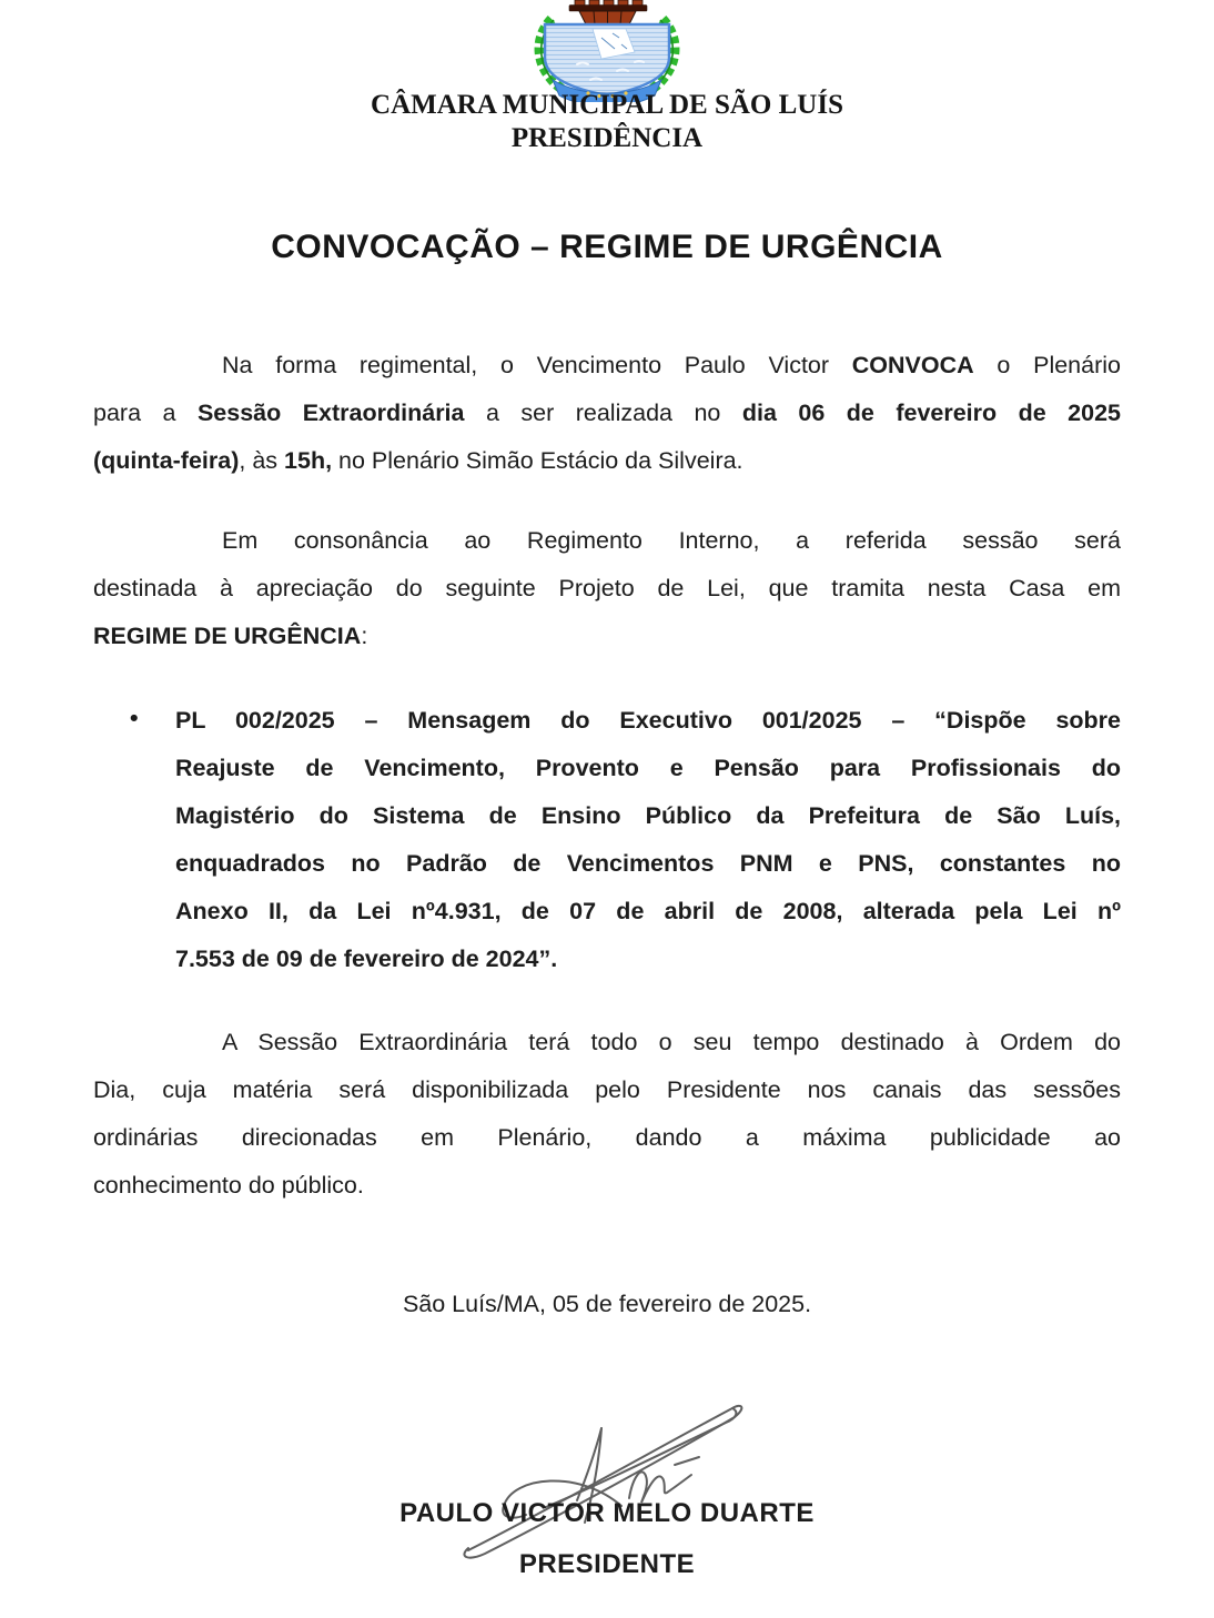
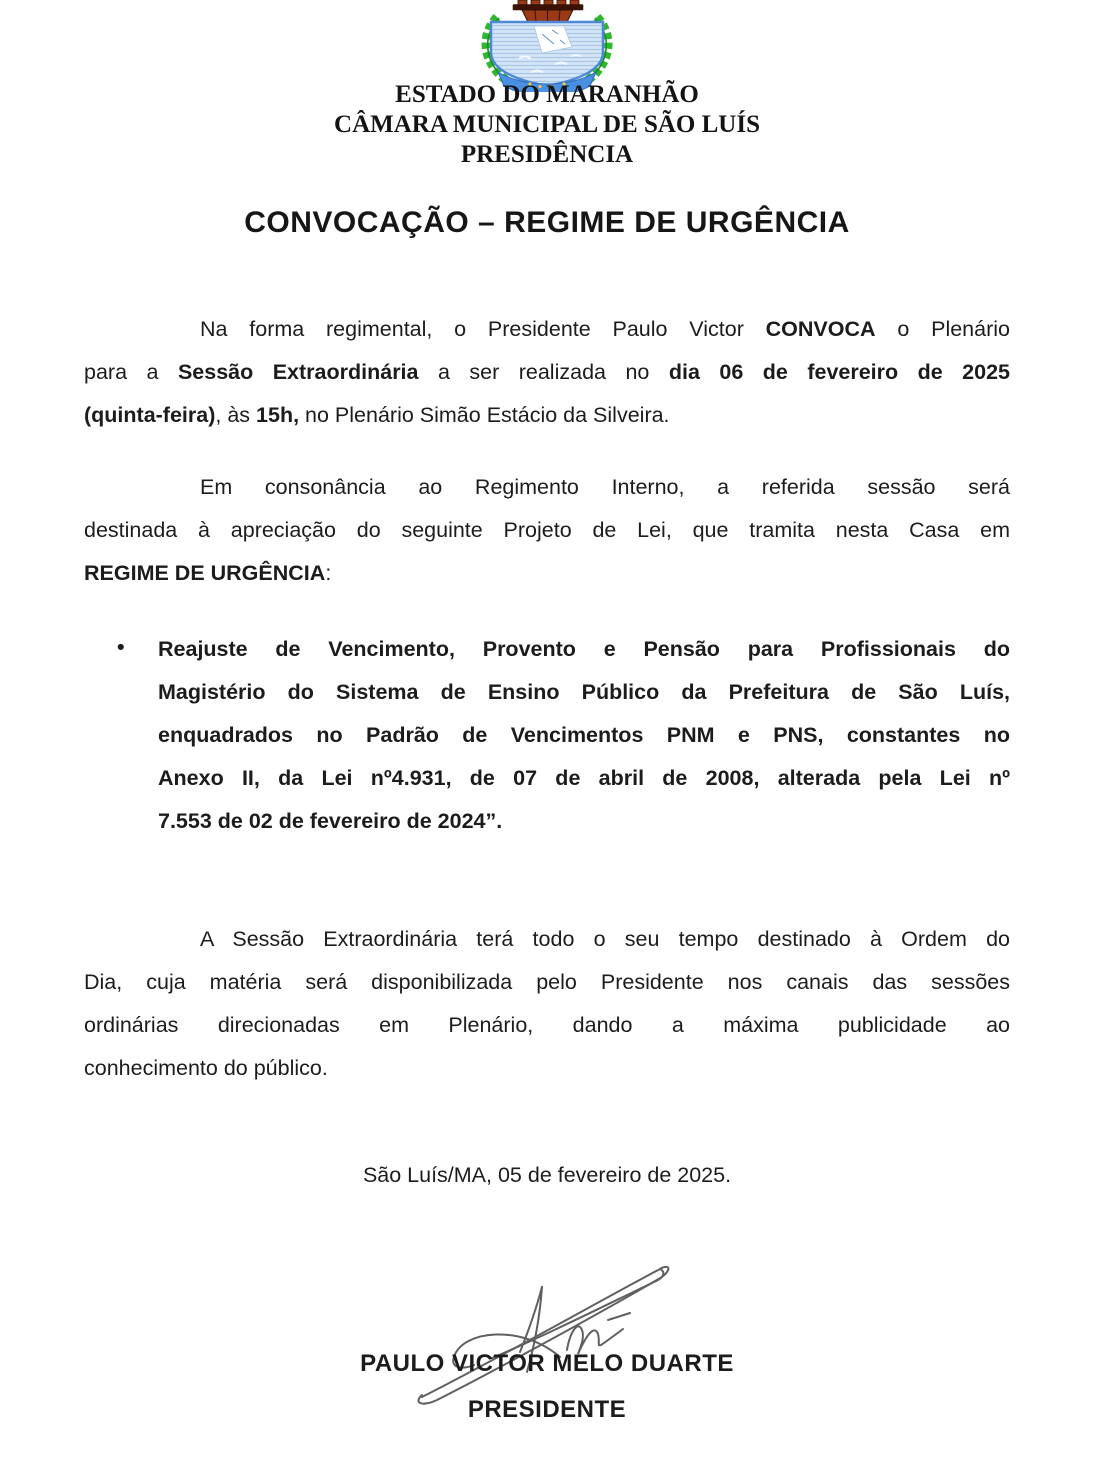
+ ESTADO DO MARANHÃO
  CÂMARA MUNICIPAL DE SÃO LUÍS
  PRESIDÊNCIA
  CONVOCAÇÃO – REGIME DE URGÊNCIA
- Na forma regimental, o Vencimento Paulo Victor CONVOCA o Plenário
+ Na forma regimental, o Presidente Paulo Victor CONVOCA o Plenário
  para a Sessão Extraordinária a ser realizada no dia 06 de fevereiro de 2025
  (quinta-feira), às 15h, no Plenário Simão Estácio da Silveira.
  Em consonância ao Regimento Interno, a referida sessão será
  destinada à apreciação do seguinte Projeto de Lei, que tramita nesta Casa em
  REGIME DE URGÊNCIA:
  •
- PL 002/2025 – Mensagem do Executivo 001/2025 – “Dispõe sobre
  Reajuste de Vencimento, Provento e Pensão para Profissionais do
  Magistério do Sistema de Ensino Público da Prefeitura de São Luís,
  enquadrados no Padrão de Vencimentos PNM e PNS, constantes no
  Anexo II, da Lei nº4.931, de 07 de abril de 2008, alterada pela Lei nº
- 7.553 de 09 de fevereiro de 2024”.
+ 7.553 de 02 de fevereiro de 2024”.
  A Sessão Extraordinária terá todo o seu tempo destinado à Ordem do
  Dia, cuja matéria será disponibilizada pelo Presidente nos canais das sessões
  ordinárias direcionadas em Plenário, dando a máxima publicidade ao
  conhecimento do público.
  São Luís/MA, 05 de fevereiro de 2025.
  PAULO VICTOR MELO DUARTE
  PRESIDENTE
